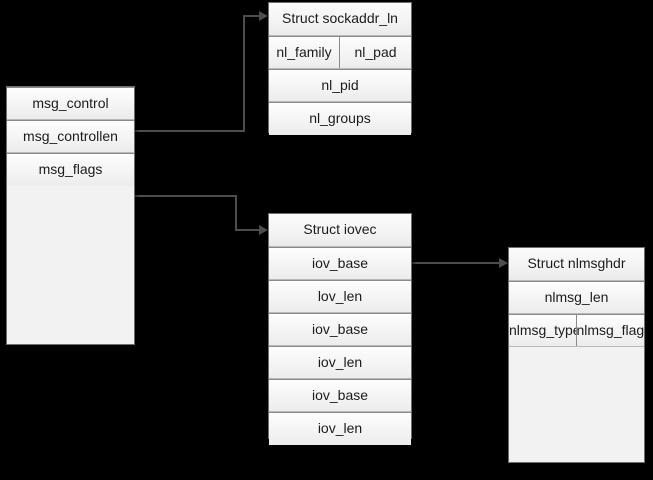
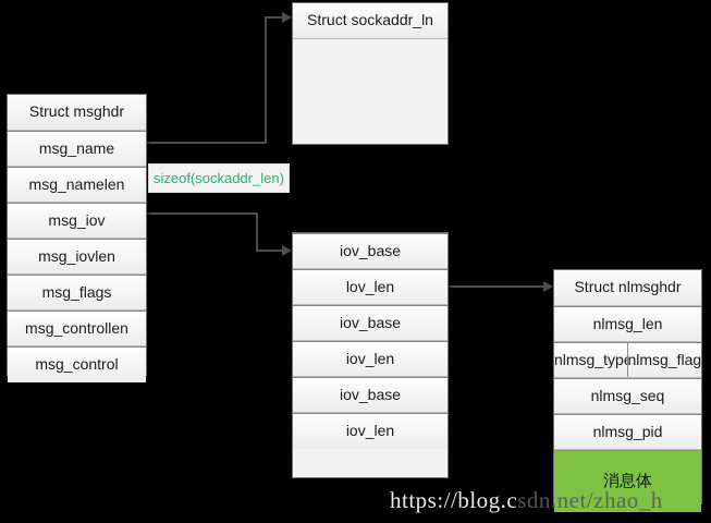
+ Struct msghdr
+ msg_name
+ msg_namelen
+ msg_iov
+ msg_iovlen
- msg_control
+ msg_flags
  msg_controllen
- msg_flags
+ msg_control
  Struct sockaddr_ln
- nl_family
- nl_pad
- nl_pid
- nl_groups
- Struct iovec
  iov_base
  lov_len
  iov_base
  iov_len
  iov_base
  iov_len
  Struct nlmsghdr
  nlmsg_len
  nlmsg_typ
  nlmsg_flag
+ nlmsg_seq
+ nlmsg_pid
+ 消息体
+ sizeof(sockaddr_len)
+ https://blog.csdn.net/zhao_h
